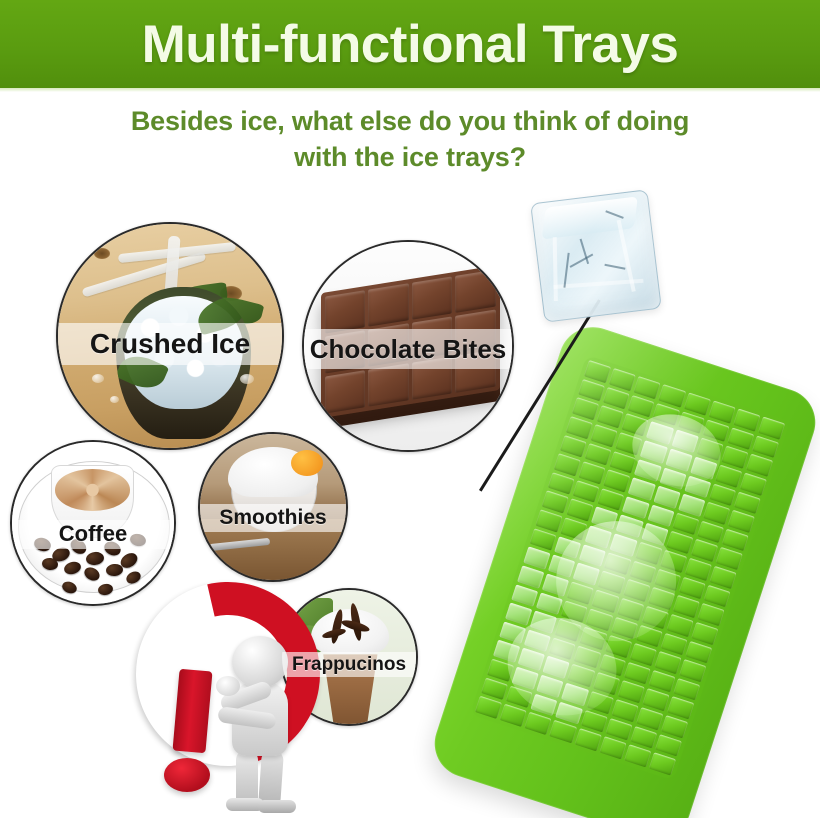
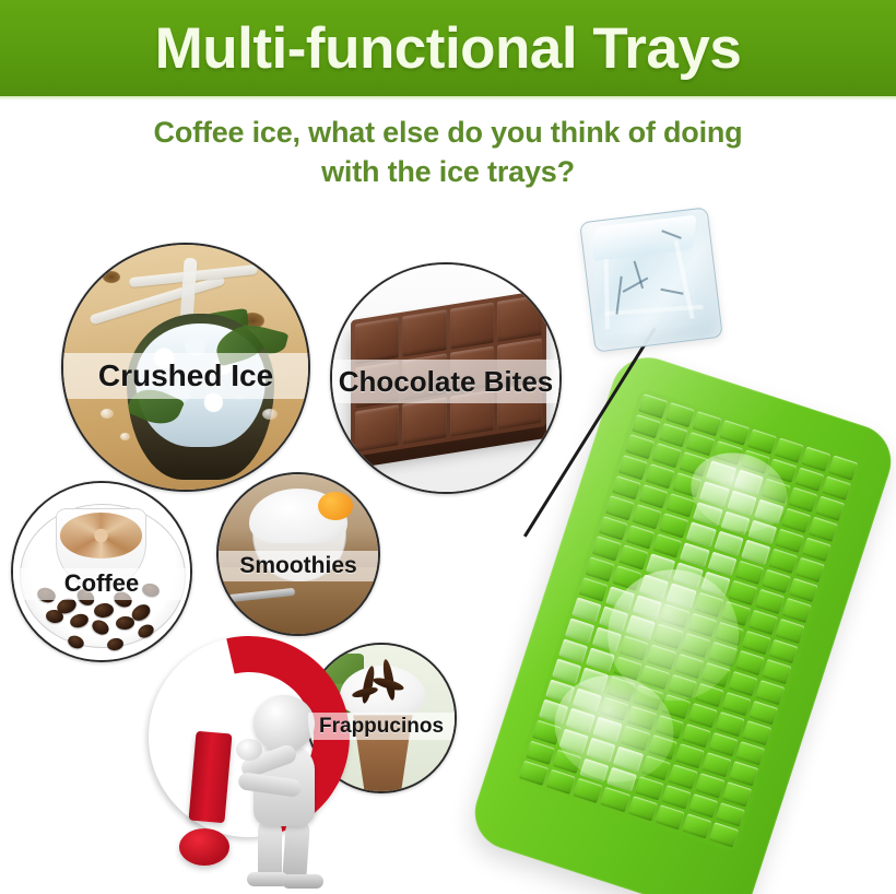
  Multi-functional Trays
- Besides ice, what else do you think of doing
+ Coffee ice, what else do you think of doing
  with the ice trays?
  Crushed Ice
  Chocolate Bites
  Coffee
  Smoothies
  Frappucinos
